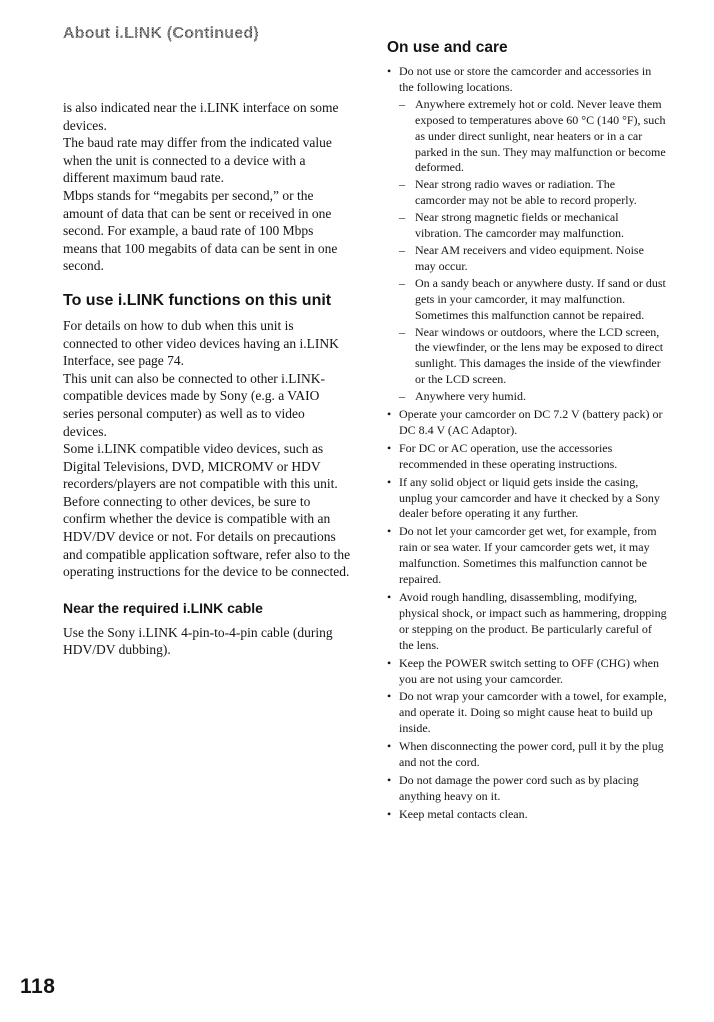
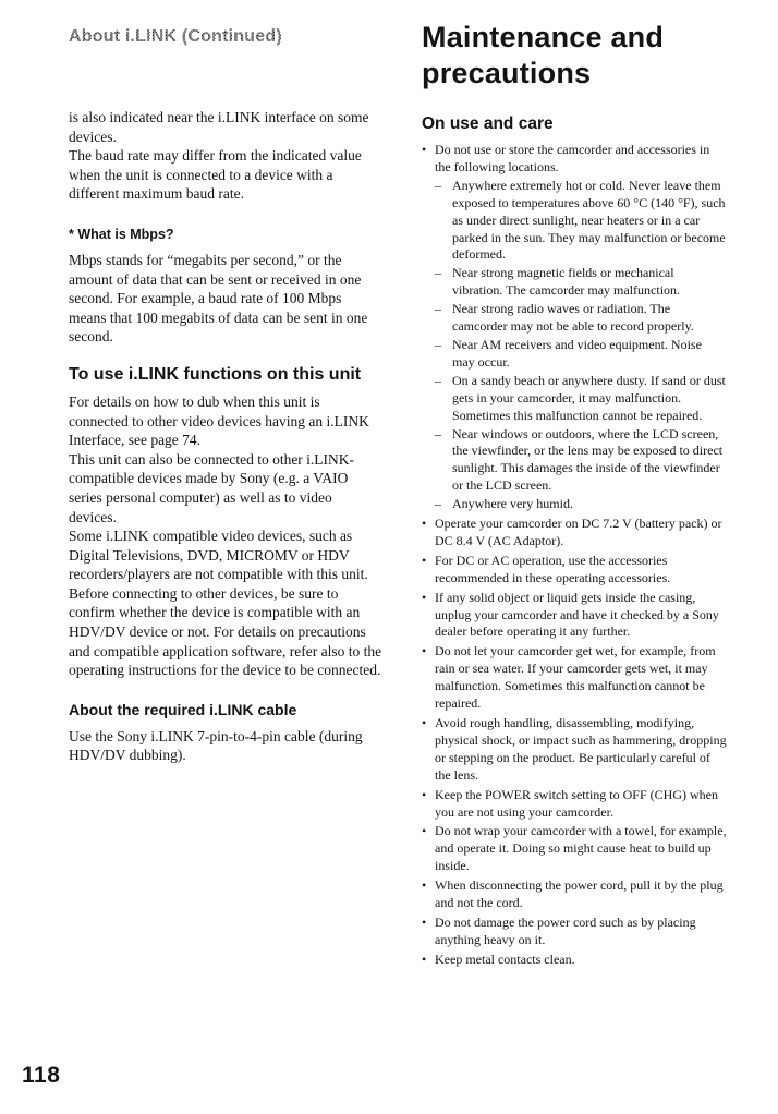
  About i.LINK (Continued)
  is also indicated near the i.LINK interface on some devices.
  The baud rate may differ from the indicated value when the unit is connected to a device with a different maximum baud rate.
+ * What is Mbps?
  Mbps stands for “megabits per second,” or the amount of data that can be sent or received in one second. For example, a baud rate of 100 Mbps means that 100 megabits of data can be sent in one second.
  To use i.LINK functions on this unit
  For details on how to dub when this unit is connected to other video devices having an i.LINK Interface, see page 74.
  This unit can also be connected to other i.LINK-compatible devices made by Sony (e.g. a VAIO series personal computer) as well as to video devices.
  Some i.LINK compatible video devices, such as Digital Televisions, DVD, MICROMV or HDV recorders/players are not compatible with this unit. Before connecting to other devices, be sure to confirm whether the device is compatible with an HDV/DV device or not. For details on precautions and compatible application software, refer also to the operating instructions for the device to be connected.
- Near the required i.LINK cable
+ About the required i.LINK cable
- Use the Sony i.LINK 4-pin-to-4-pin cable (during HDV/DV dubbing).
+ Use the Sony i.LINK 7-pin-to-4-pin cable (during HDV/DV dubbing).
+ Maintenance and precautions
  On use and care
  •
  Do not use or store the camcorder and accessories in the following locations.
  –
  Anywhere extremely hot or cold. Never leave them exposed to temperatures above 60 °C (140 °F), such as under direct sunlight, near heaters or in a car parked in the sun. They may malfunction or become deformed.
  –
- Near strong radio waves or radiation. The camcorder may not be able to record properly.
+ Near strong magnetic fields or mechanical vibration. The camcorder may malfunction.
  –
- Near strong magnetic fields or mechanical vibration. The camcorder may malfunction.
+ Near strong radio waves or radiation. The camcorder may not be able to record properly.
  –
  Near AM receivers and video equipment. Noise may occur.
  –
  On a sandy beach or anywhere dusty. If sand or dust gets in your camcorder, it may malfunction. Sometimes this malfunction cannot be repaired.
  –
  Near windows or outdoors, where the LCD screen, the viewfinder, or the lens may be exposed to direct sunlight. This damages the inside of the viewfinder or the LCD screen.
  –
  Anywhere very humid.
  •
  Operate your camcorder on DC 7.2 V (battery pack) or DC 8.4 V (AC Adaptor).
  •
- For DC or AC operation, use the accessories recommended in these operating instructions.
+ For DC or AC operation, use the accessories recommended in these operating accessories.
  •
  If any solid object or liquid gets inside the casing, unplug your camcorder and have it checked by a Sony dealer before operating it any further.
  •
  Do not let your camcorder get wet, for example, from rain or sea water. If your camcorder gets wet, it may malfunction. Sometimes this malfunction cannot be repaired.
  •
  Avoid rough handling, disassembling, modifying, physical shock, or impact such as hammering, dropping or stepping on the product. Be particularly careful of the lens.
  •
  Keep the POWER switch setting to OFF (CHG) when you are not using your camcorder.
  •
  Do not wrap your camcorder with a towel, for example, and operate it. Doing so might cause heat to build up inside.
  •
  When disconnecting the power cord, pull it by the plug and not the cord.
  •
  Do not damage the power cord such as by placing anything heavy on it.
  •
  Keep metal contacts clean.
  118
